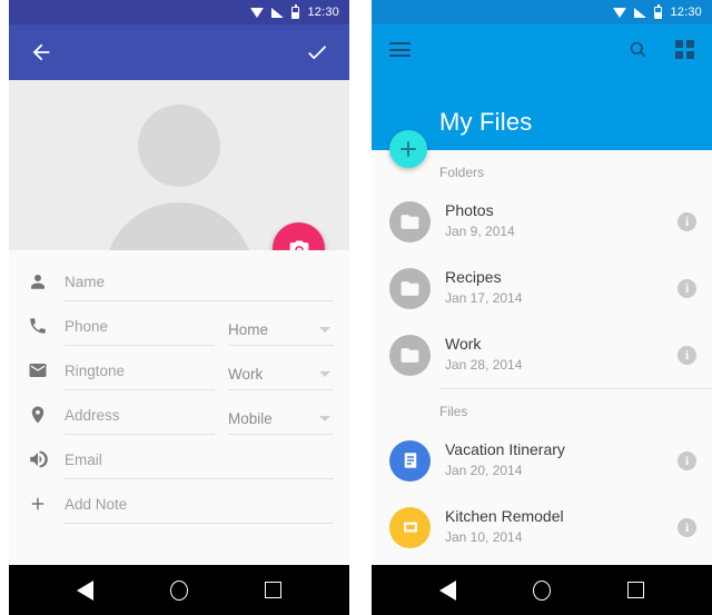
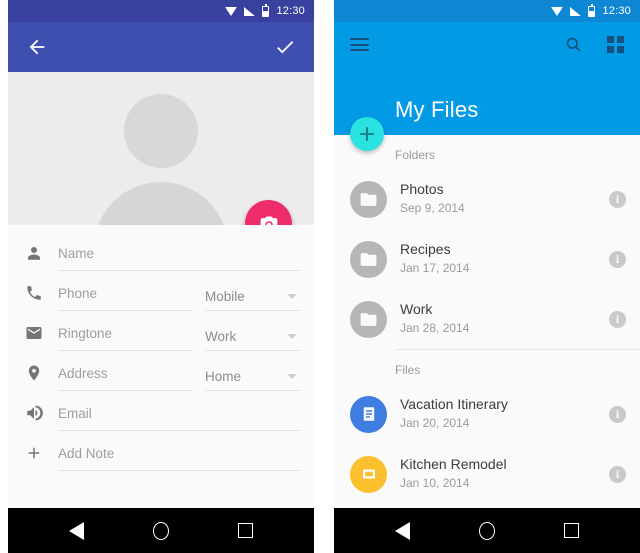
  12:30
  Name
  Phone
- Home
+ Mobile
  Ringtone
  Work
  Address
- Mobile
+ Home
  Email
  Add Note
  12:30
  My Files
  Folders
  Photos
- Jan 9, 2014
+ Sep 9, 2014
  i
  Recipes
  Jan 17, 2014
  i
  Work
  Jan 28, 2014
  i
  Files
  Vacation Itinerary
  Jan 20, 2014
  i
  Kitchen Remodel
  Jan 10, 2014
  i
